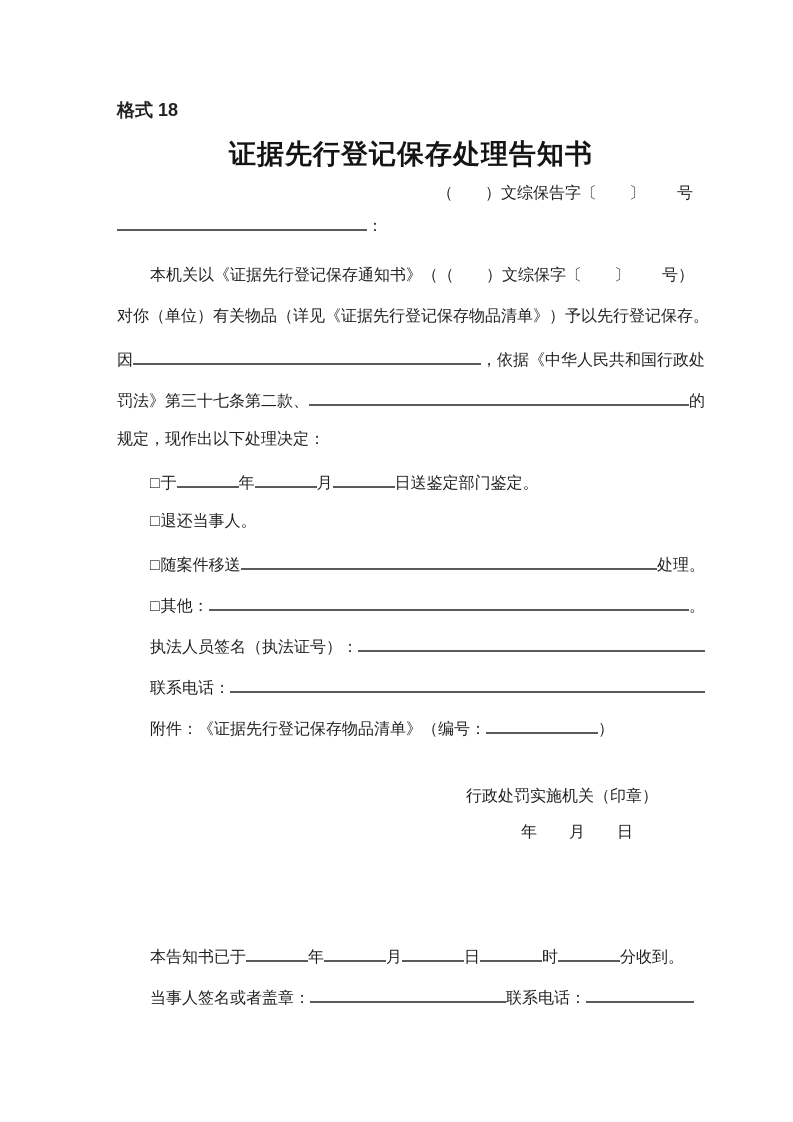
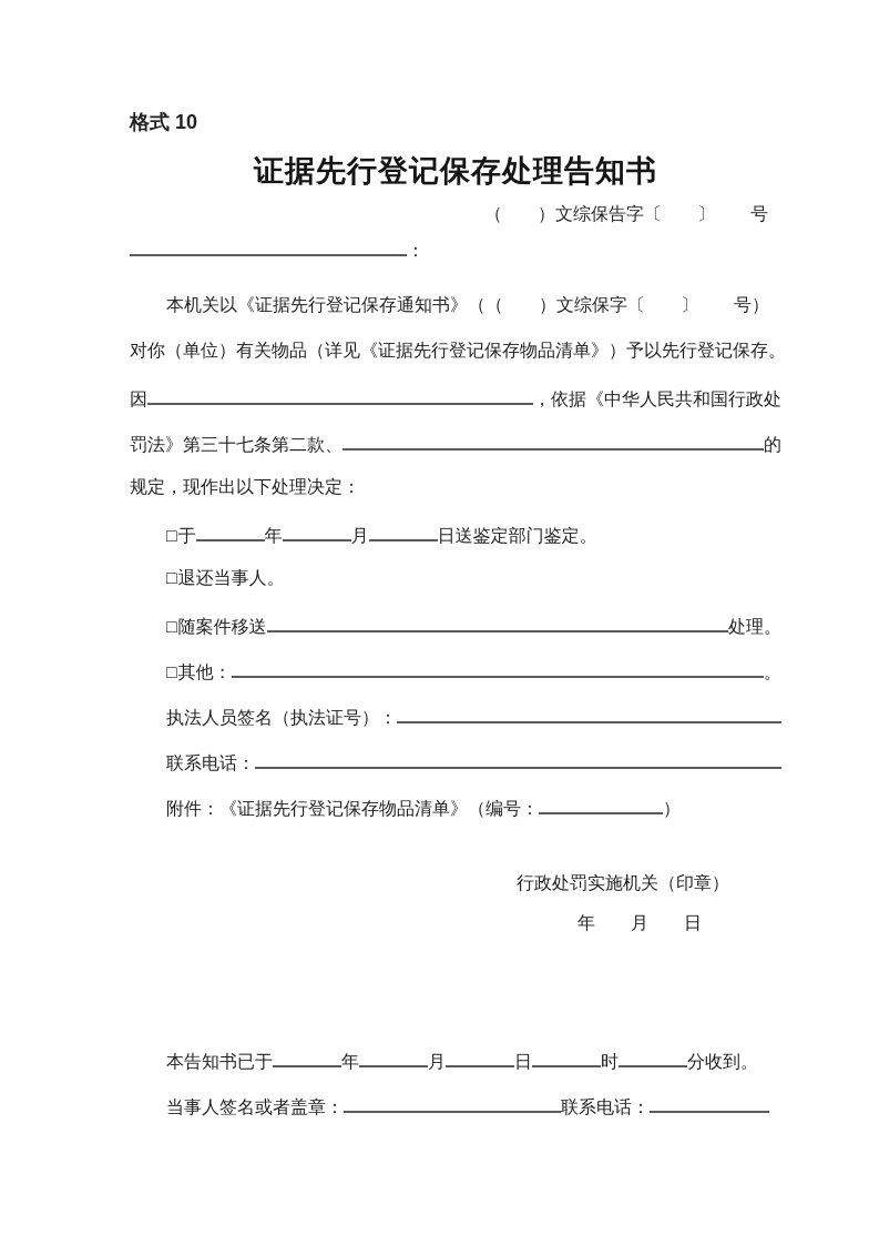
- 格式 18
+ 格式 10
  证据先行登记保存处理告知书
  （ ）文综保告字〔 〕 号
  ：
  本机关以《证据先行登记保存通知书》（（ ）文综保字〔 〕 号）
  对你（单位）有关物品（详见《证据先行登记保存物品清单》）予以先行登记保存。
  因
  ，依据《中华人民共和国行政处
  罚法》第三十七条第二款、
  的
  规定，现作出以下处理决定：
  □于 年 月 日送鉴定部门鉴定。
  □退还当事人。
  □
  随案件移送
  处理。
  □
  其他：
  。
  执法人员签名（执法证号）：
  联系电话：
  附件：《证据先行登记保存物品清单》（编号： ）
  行政处罚实施机关（印章）
  年 月 日
  本告知书已于 年 月 日 时 分收到。
  当事人签名或者盖章： 联系电话：
